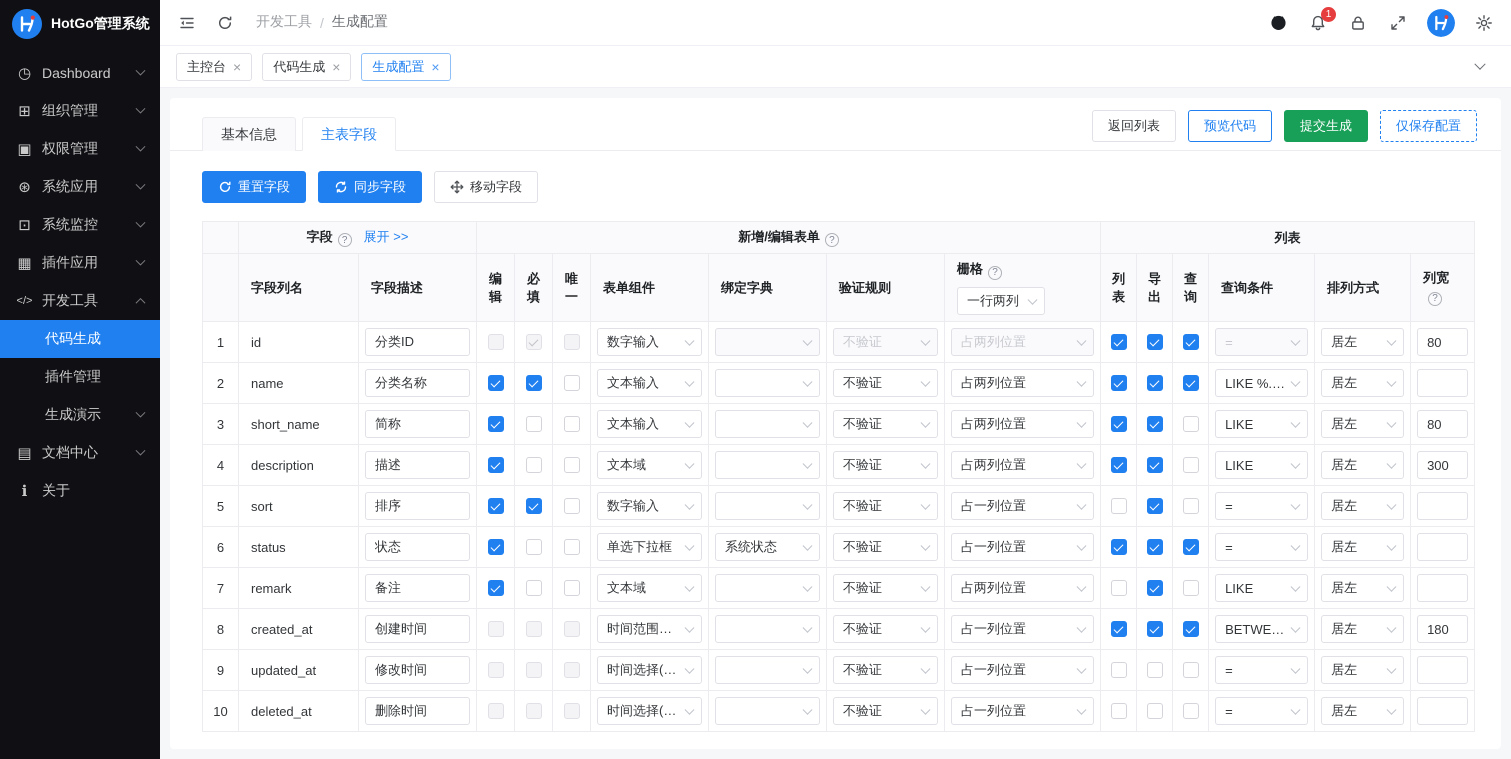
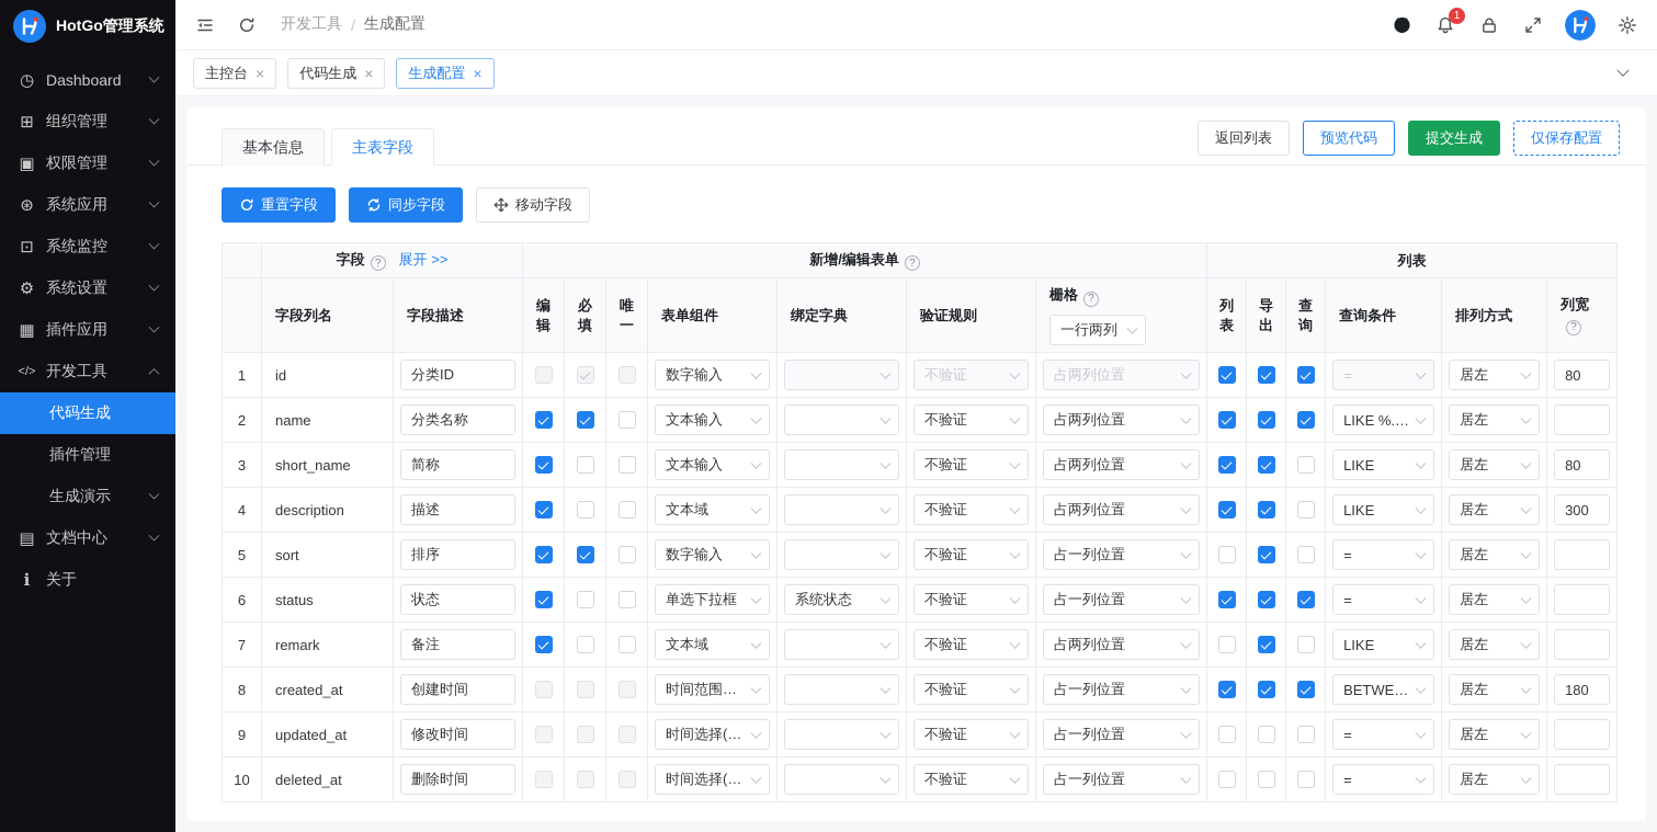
  HotGo管理系统
  ◷
  Dashboard
  ⊞
  组织管理
  ▣
  权限管理
  ⊛
  系统应用
  ⊡
  系统监控
+ ⚙
+ 系统设置
  ▦
  插件应用
  </>
  开发工具
  代码生成
  插件管理
  生成演示
  ▤
  文档中心
  ℹ
  关于
  开发工具
  /
  生成配置
  1
  主控台
  ×
  代码生成
  ×
  生成配置
  ×
  基本信息
  主表字段
  返回列表
  预览代码
  提交生成
  仅保存配置
  重置字段
  同步字段
  移动字段
  	字段 ? 展开 >>	新增/编辑表单 ?	列表
  	字段列名	字段描述	编辑	必填	唯一	表单组件	绑定字典	验证规则	栅格 ? 一行两列	列表	导出	查询	查询条件	排列方式	列宽?
  1	id	分类ID				数字输入		不验证	占两列位置				=	居左	80
  2	name	分类名称				文本输入		不验证	占两列位置				LIKE %...%	居左
  3	short_name	简称				文本输入		不验证	占两列位置				LIKE	居左	80
  4	description	描述				文本域		不验证	占两列位置				LIKE	居左	300
  5	sort	排序				数字输入		不验证	占一列位置				=	居左
  6	status	状态				单选下拉框	系统状态	不验证	占一列位置				=	居左
  7	remark	备注				文本域		不验证	占两列位置				LIKE	居左
  8	created_at	创建时间				时间范围选择		不验证	占一列位置				BETWEEN	居左	180
  9	updated_at	修改时间				时间选择(Y-..		不验证	占一列位置				=	居左
  10	deleted_at	删除时间				时间选择(Y-..		不验证	占一列位置				=	居左
